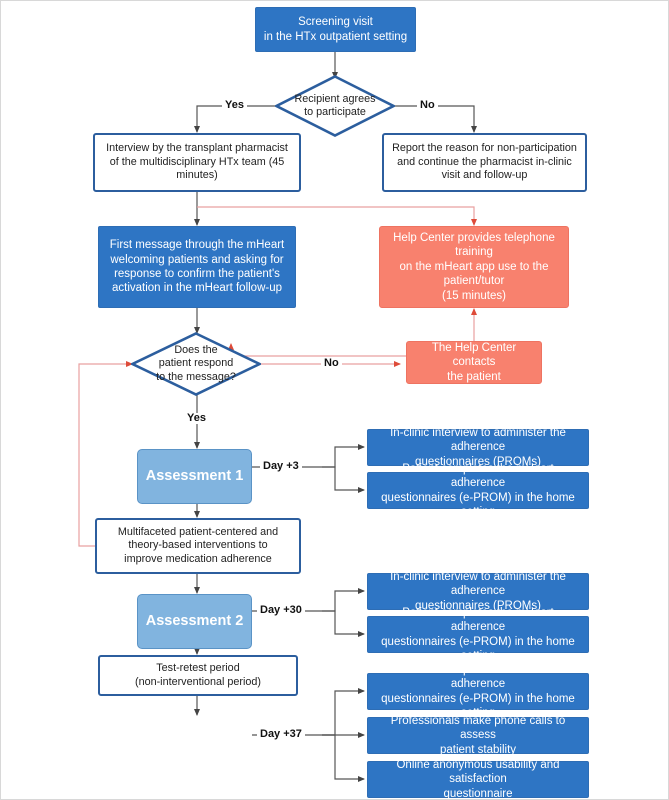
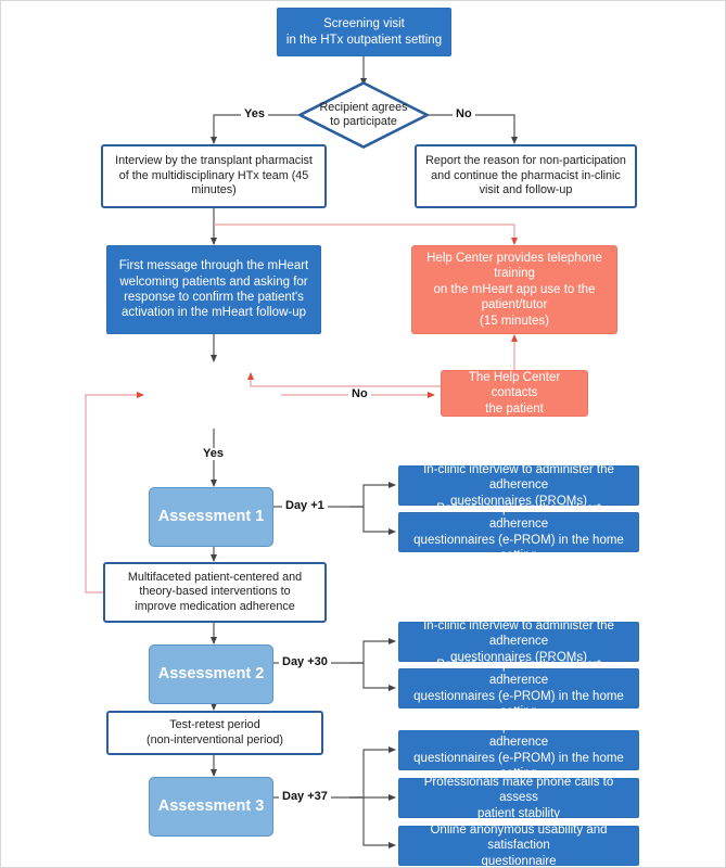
  Screening visit
  in the HTx outpatient setting
  Recipient agrees
  to participate
  Yes
  No
  Interview by the transplant pharmacist
  of the multidisciplinary HTx team (45
  minutes)
  Report the reason for non-participation
  and continue the pharmacist in-clinic
  visit and follow-up
  First message through the mHeart
  welcoming patients and asking for
  response to confirm the patient's
  activation in the mHeart follow-up
  Help Center provides telephone training
  on the mHeart app use to the patient/tutor
  (15 minutes)
- Does the
- patient respond
- to the message?
  No
  Yes
  The Help Center contacts
  the patient
  Assessment 1
- Day +3
+ Day +1
  In-clinic interview to administer the adherence
  questionnaires (PROMs)
  Patient completes the mHeart adherence
  questionnaires (e-PROM) in the home setting
  Multifaceted patient-centered and
  theory-based interventions to
  improve medication adherence
  Assessment 2
  Day +30
  In-clinic interview to administer the adherence
  questionnaires (PROMs)
  Patient completes the mHeart adherence
  questionnaires (e-PROM) in the home setting
  Test-retest period
  (non-interventional period)
+ Assessment 3
  Day +37
  Patient completes the mHeart adherence
  questionnaires (e-PROM) in the home setting
  Professionals make phone calls to assess
  patient stability
  Online anonymous usability and satisfaction
  questionnaire
